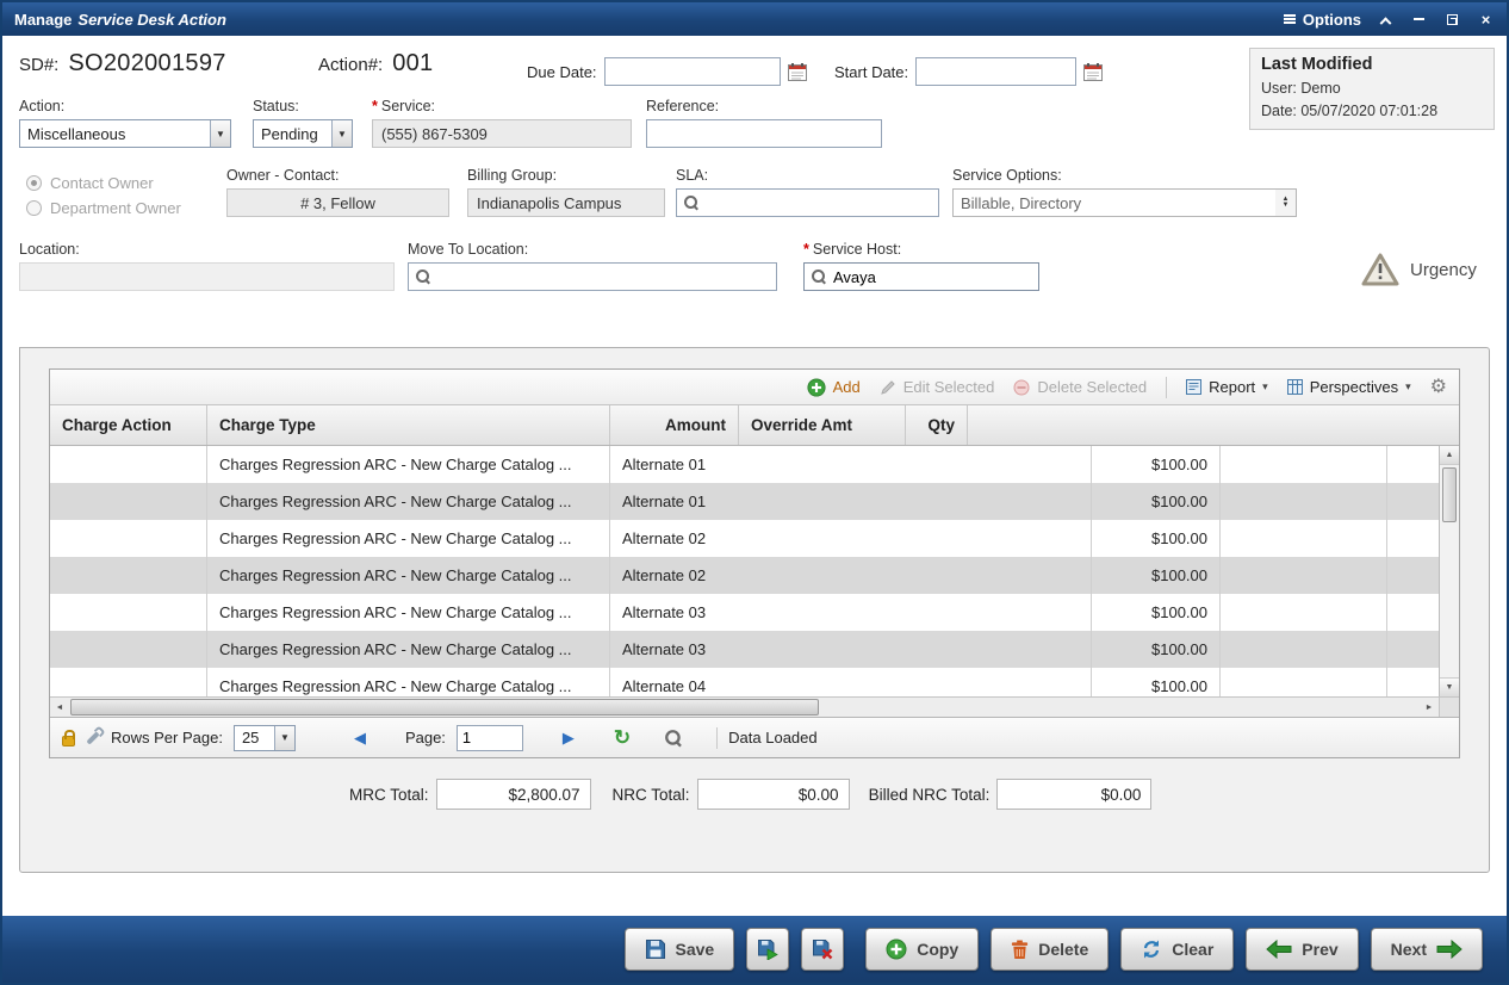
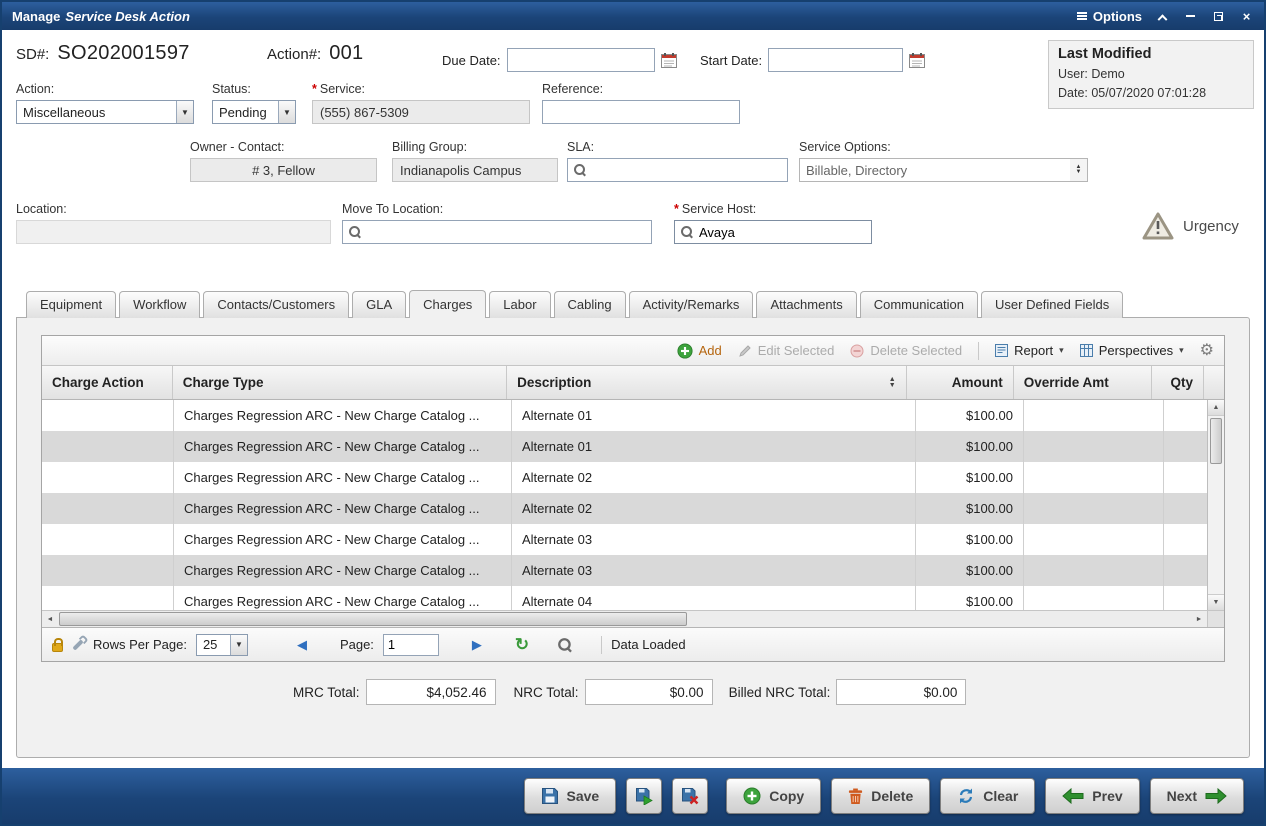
  Manage
  Service Desk Action
  Options
  ×
  SD#:
  SO202001597
  Action#:
  001
  Due Date:
  Start Date:
  Last Modified
  User: Demo
  Date: 05/07/2020 07:01:28
  Action:
  Miscellaneous
  ▼
  Status:
  Pending
  ▼
  * Service:
  (555) 867-5309
  Reference:
- Contact Owner
- Department Owner
  Owner - Contact:
  # 3, Fellow
  Billing Group:
  Indianapolis Campus
  SLA:
  Service Options:
  Billable, Directory
  Location:
  Move To Location:
  * Service Host:
  Avaya
  Urgency
+ Equipment
+ Workflow
+ Contacts/Customers
+ GLA
+ Charges
+ Labor
+ Cabling
+ Activity/Remarks
+ Attachments
+ Communication
+ User Defined Fields
  Add
  Edit Selected
  Delete Selected
  Report
  ▾
  Perspectives
  ▾
  ⚙
  Charge Action
  Charge Type
+ Description
  Amount
  Override Amt
  Qty
  Charges Regression ARC - New Charge Catalog ...
  Alternate 01
  $100.00
  Charges Regression ARC - New Charge Catalog ...
  Alternate 01
  $100.00
  Charges Regression ARC - New Charge Catalog ...
  Alternate 02
  $100.00
  Charges Regression ARC - New Charge Catalog ...
  Alternate 02
  $100.00
  Charges Regression ARC - New Charge Catalog ...
  Alternate 03
  $100.00
  Charges Regression ARC - New Charge Catalog ...
  Alternate 03
  $100.00
  Charges Regression ARC - New Charge Catalog ...
  Alternate 04
  $100.00
  Rows Per Page:
  25
  ▼
  ◀
  Page:
  1
  ▶
  ↻
  Data Loaded
  MRC Total:
- $2,800.07
+ $4,052.46
  NRC Total:
  $0.00
  Billed NRC Total:
  $0.00
  Save
  Copy
  Delete
  Clear
  Prev
  Next
